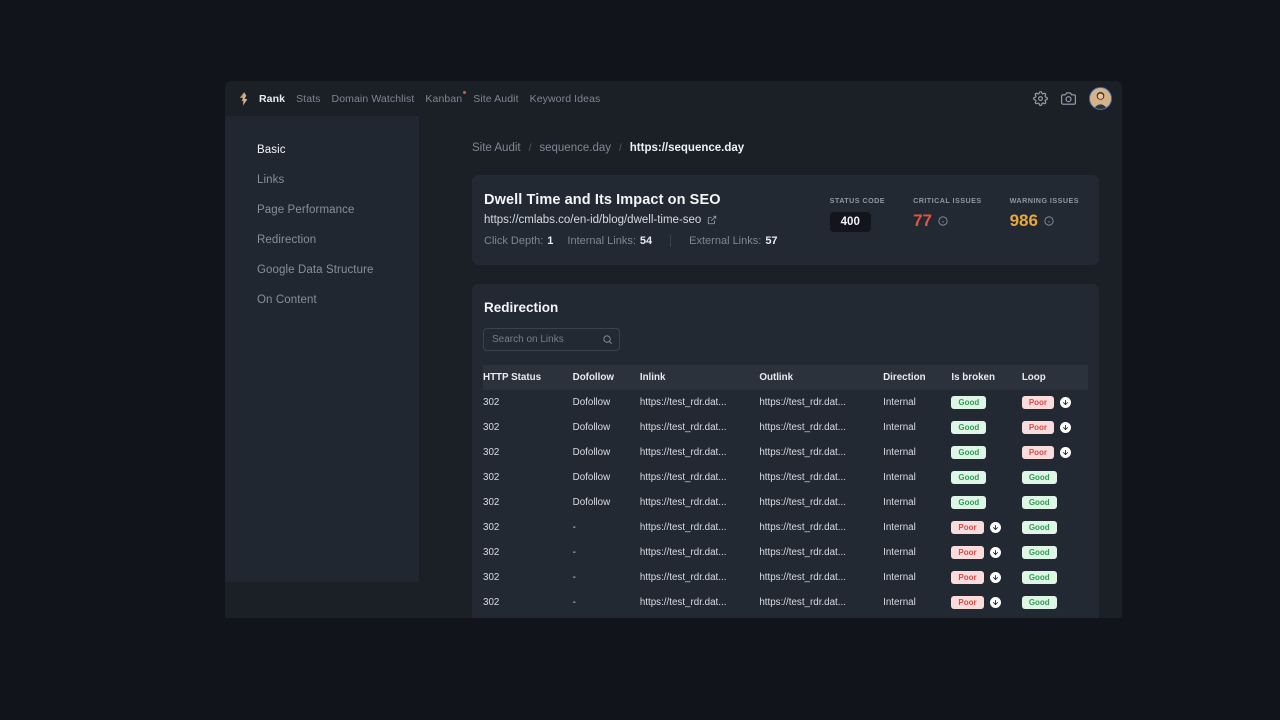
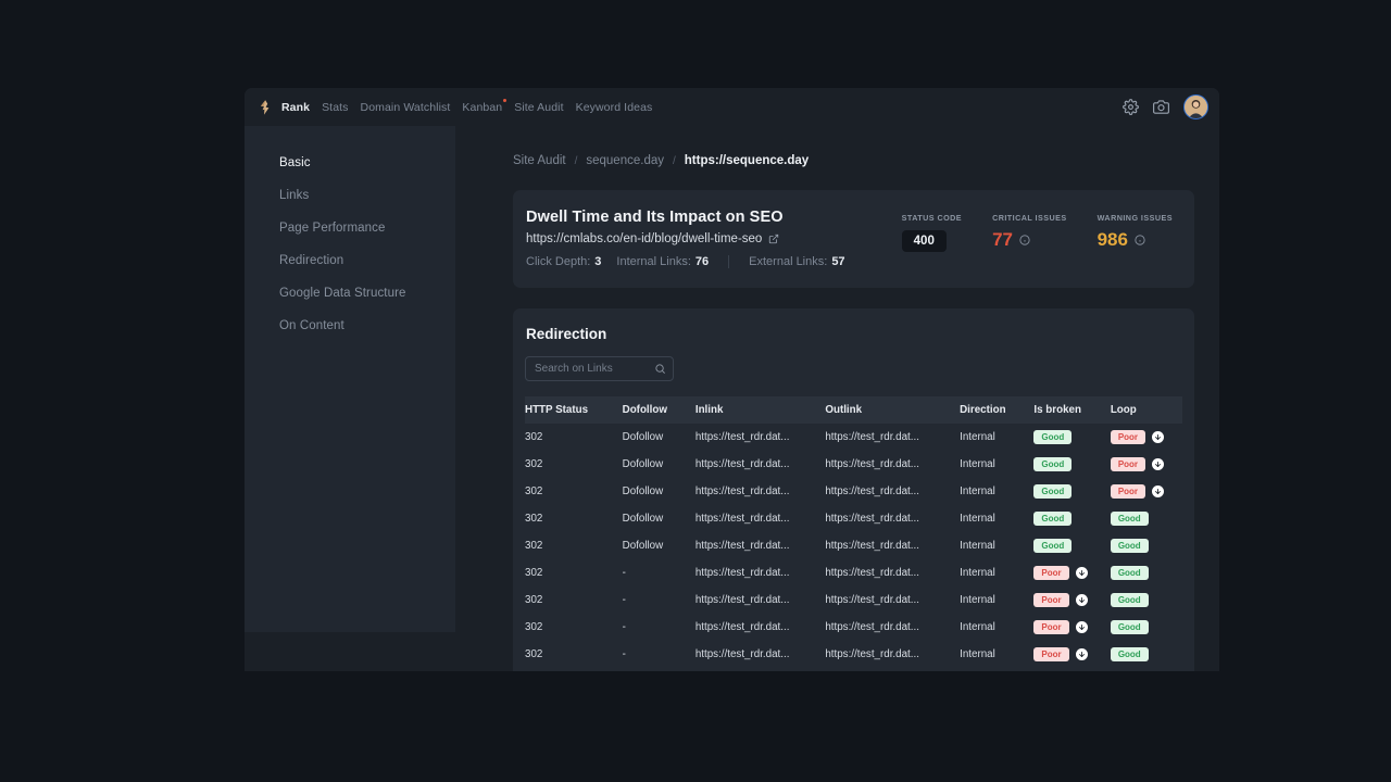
  Rank
  Stats
  Domain Watchlist
  Kanban
  Site Audit
  Keyword Ideas
  Basic
  Links
  Page Performance
  Redirection
  Google Data Structure
  On Content
  Site Audit
  /
  sequence.day
  /
  https://sequence.day
  Dwell Time and Its Impact on SEO
  https://cmlabs.co/en-id/blog/dwell-time-seo
  Click Depth:
- 1
+ 3
  Internal Links:
- 54
+ 76
  External Links:
  57
  STATUS CODE
  400
  CRITICAL ISSUES
  77
  WARNING ISSUES
  986
  Redirection
  Search on Links
  HTTP Status	Dofollow	Inlink	Outlink	Direction	Is broken	Loop
  302	Dofollow	https://test_rdr.dat...	https://test_rdr.dat...	Internal	Good	Poor
  302	Dofollow	https://test_rdr.dat...	https://test_rdr.dat...	Internal	Good	Poor
  302	Dofollow	https://test_rdr.dat...	https://test_rdr.dat...	Internal	Good	Poor
  302	Dofollow	https://test_rdr.dat...	https://test_rdr.dat...	Internal	Good	Good
  302	Dofollow	https://test_rdr.dat...	https://test_rdr.dat...	Internal	Good	Good
  302	-	https://test_rdr.dat...	https://test_rdr.dat...	Internal	Poor	Good
  302	-	https://test_rdr.dat...	https://test_rdr.dat...	Internal	Poor	Good
  302	-	https://test_rdr.dat...	https://test_rdr.dat...	Internal	Poor	Good
  302	-	https://test_rdr.dat...	https://test_rdr.dat...	Internal	Poor	Good
